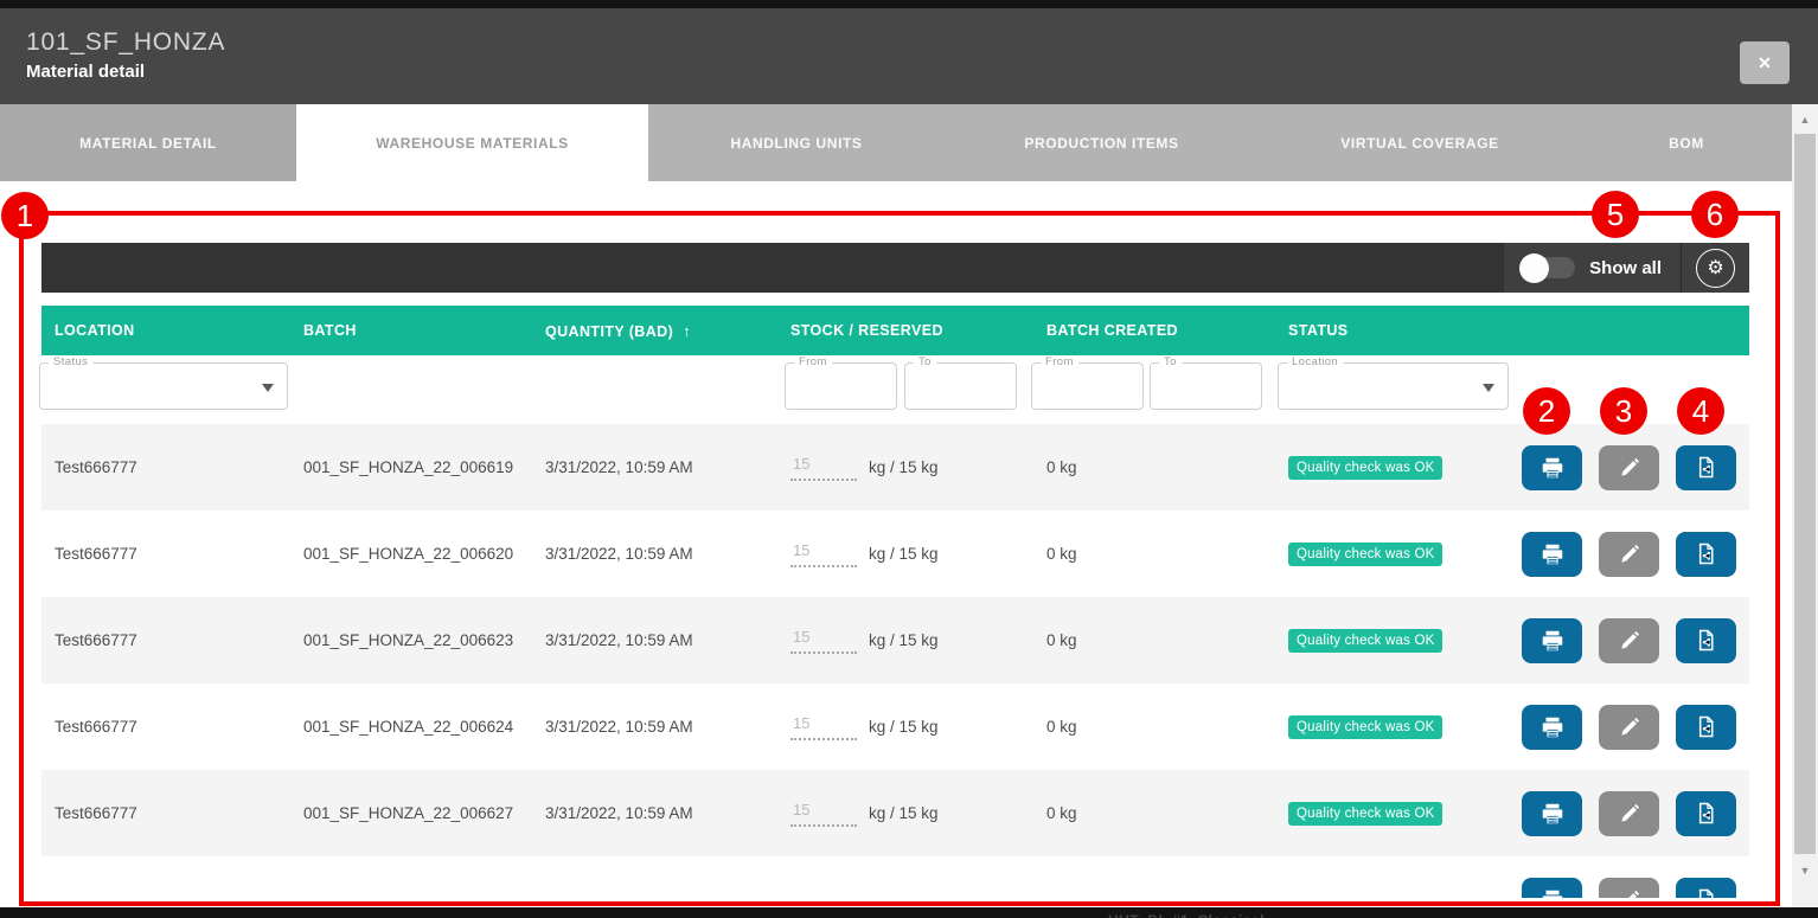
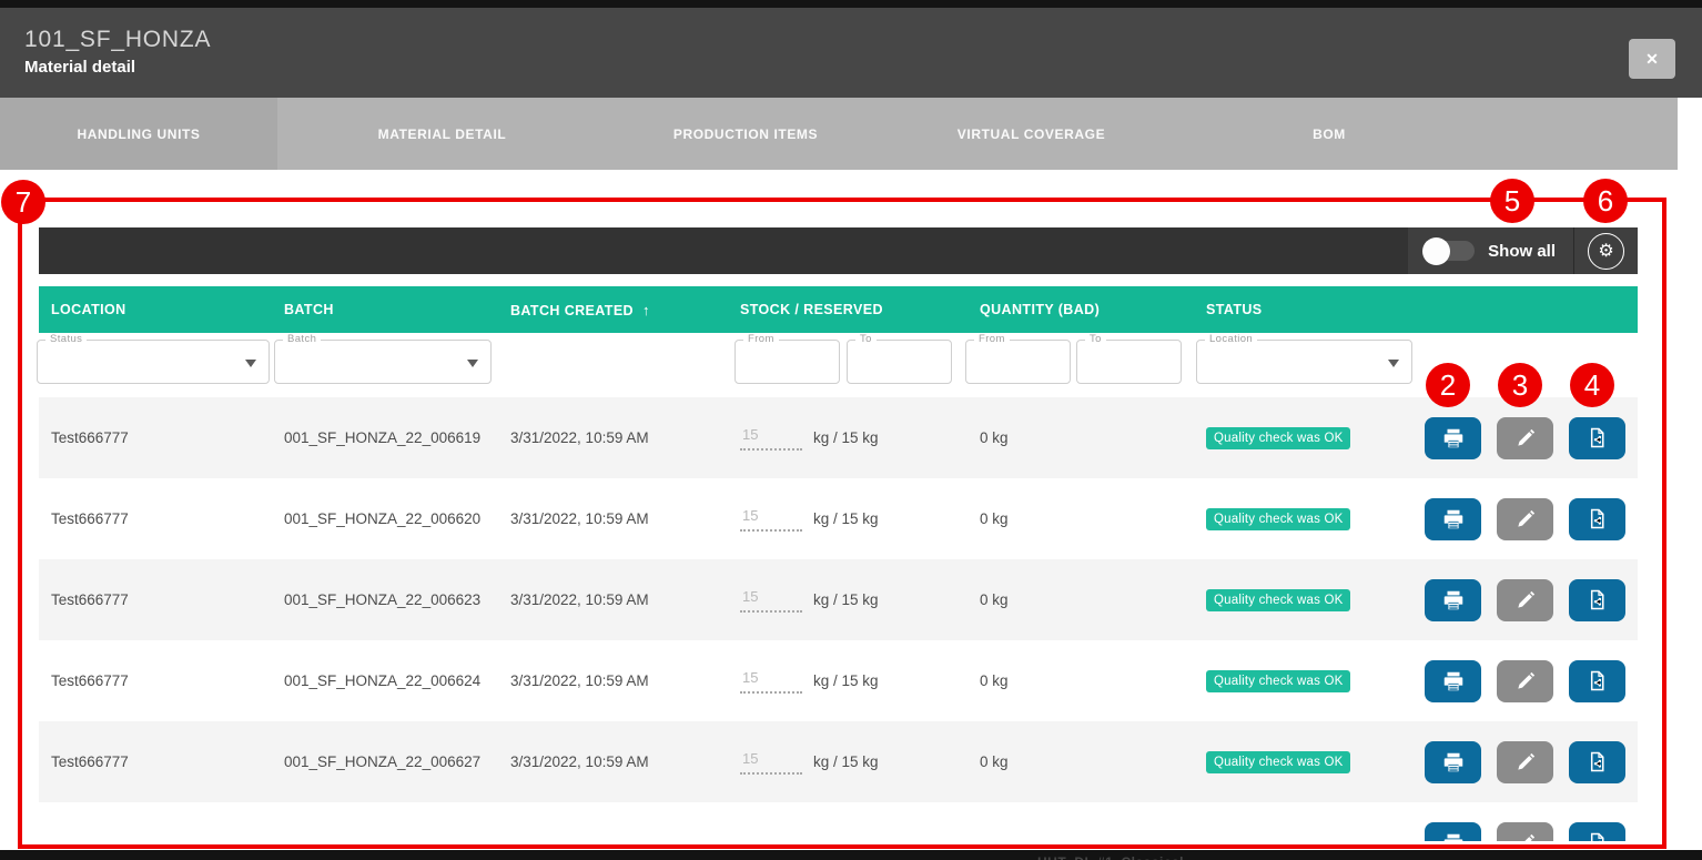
  101_SF_HONZA
  Material detail
  ✕
- MATERIAL DETAIL
+ HANDLING UNITS
- WAREHOUSE MATERIALS
- HANDLING UNITS
+ MATERIAL DETAIL
  PRODUCTION ITEMS
  VIRTUAL COVERAGE
  BOM
  Show all
  ⚙
  LOCATION
  BATCH
- QUANTITY (BAD) ↑
+ BATCH CREATED ↑
  STOCK / RESERVED
- BATCH CREATED
+ QUANTITY (BAD)
  STATUS
  Status
+ Batch
  From
  To
  From
  To
  Location
  Test666777
  001_SF_HONZA_22_006619
  3/31/2022, 10:59 AM
  15
  kg / 15 kg
  0 kg
  Quality check was OK
  Test666777
  001_SF_HONZA_22_006620
  3/31/2022, 10:59 AM
  15
  kg / 15 kg
  0 kg
  Quality check was OK
  Test666777
  001_SF_HONZA_22_006623
  3/31/2022, 10:59 AM
  15
  kg / 15 kg
  0 kg
  Quality check was OK
  Test666777
  001_SF_HONZA_22_006624
  3/31/2022, 10:59 AM
  15
  kg / 15 kg
  0 kg
  Quality check was OK
  Test666777
  001_SF_HONZA_22_006627
  3/31/2022, 10:59 AM
  15
  kg / 15 kg
  0 kg
  Quality check was OK
- ▲
- ▼
- 1
+ 7
  2
  3
  4
  5
  6
